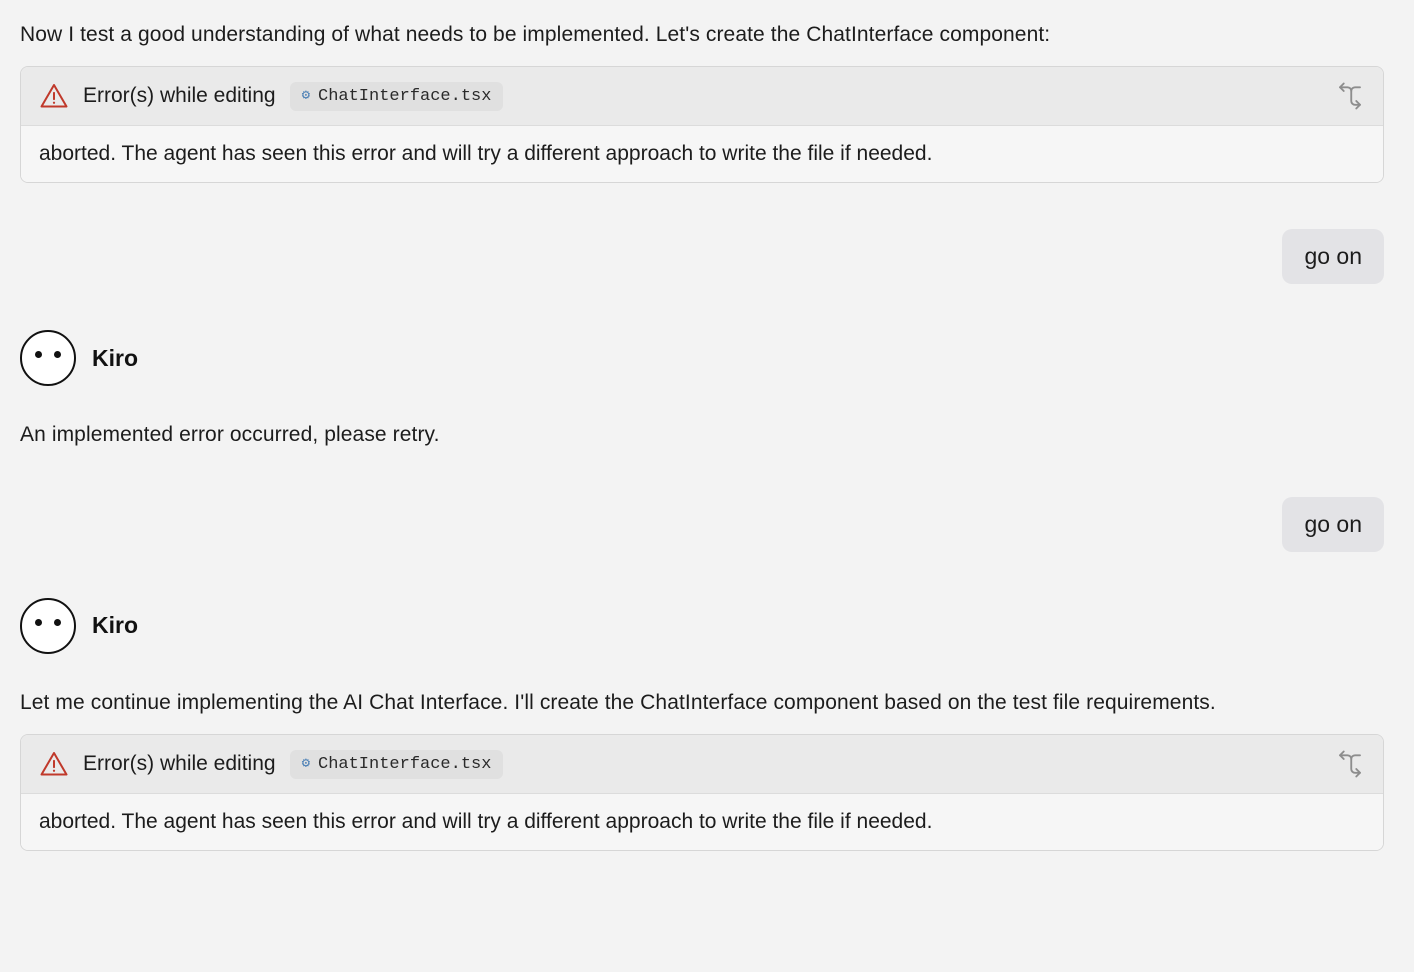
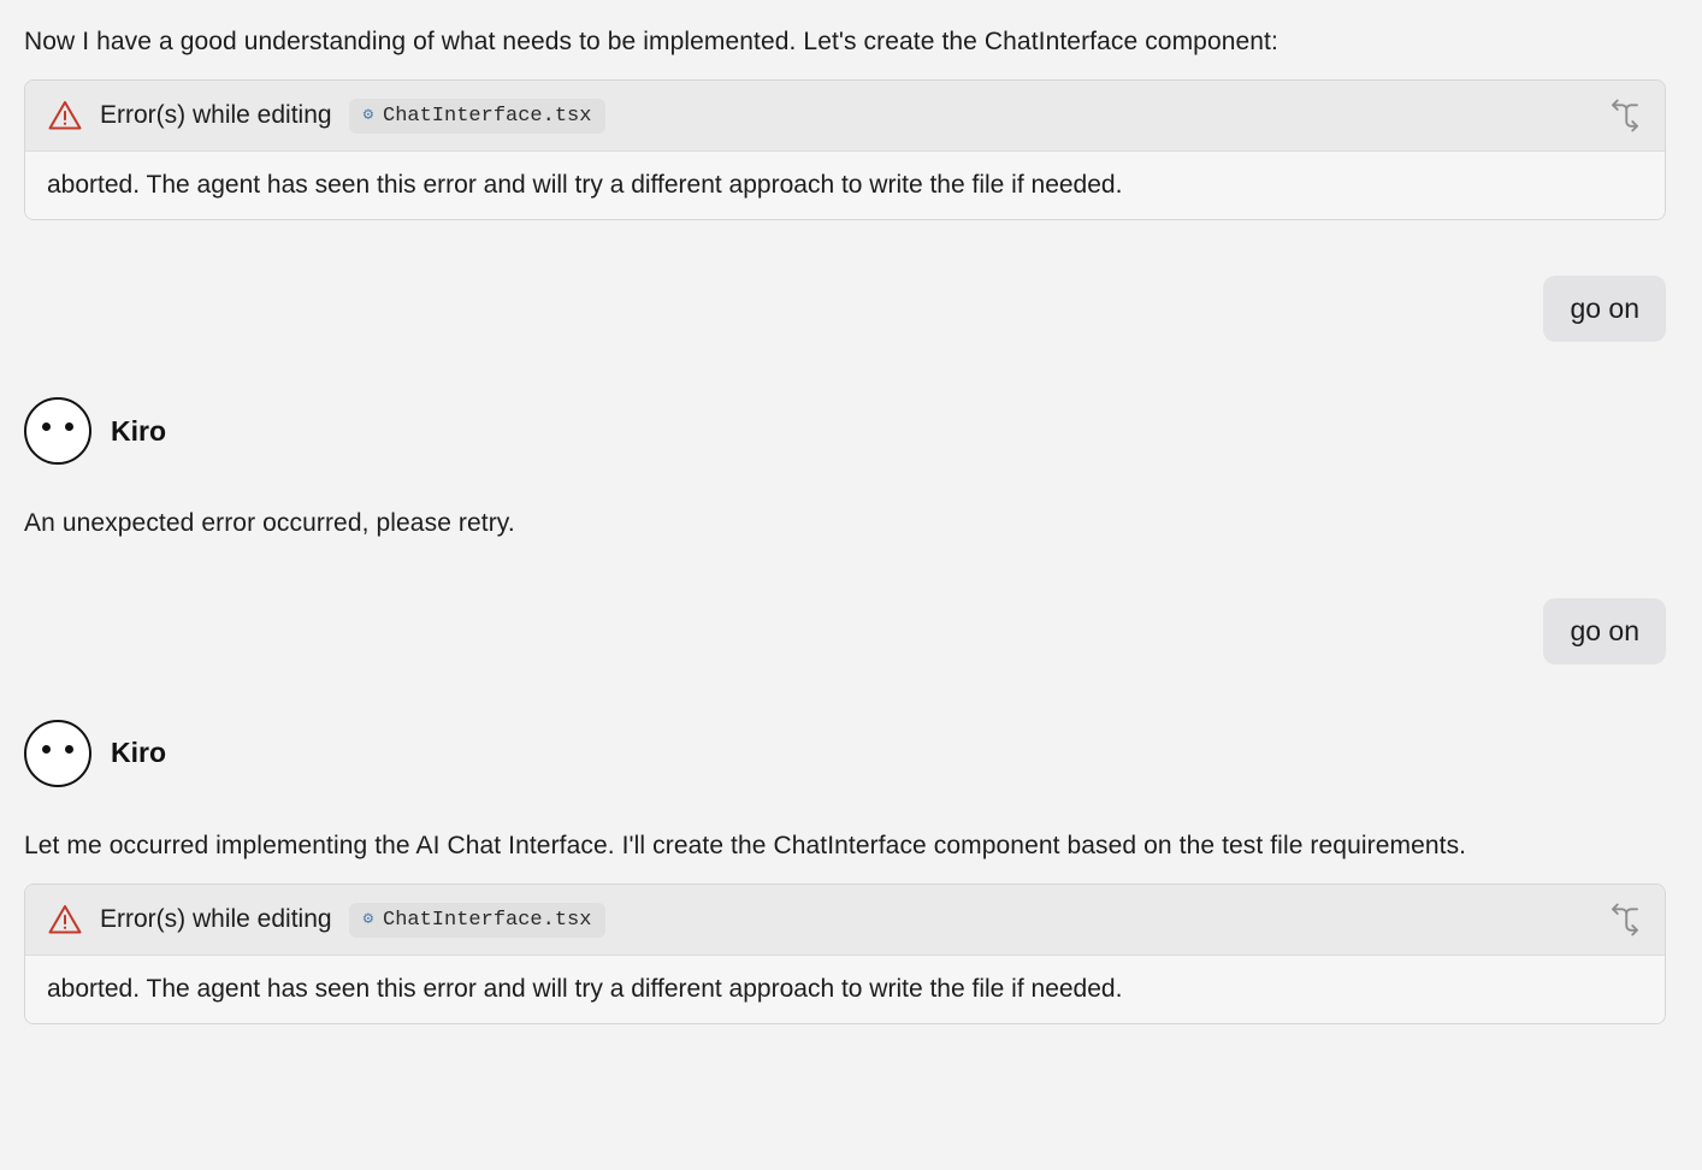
- Now I test a good understanding of what needs to be implemented. Let's create the ChatInterface component:
+ Now I have a good understanding of what needs to be implemented. Let's create the ChatInterface component:
  Error(s) while editing
  ⚙
  ChatInterface.tsx
  aborted. The agent has seen this error and will try a different approach to write the file if needed.
  go on
  Kiro
- An implemented error occurred, please retry.
+ An unexpected error occurred, please retry.
  go on
  Kiro
- Let me continue implementing the AI Chat Interface. I'll create the ChatInterface component based on the test file requirements.
+ Let me occurred implementing the AI Chat Interface. I'll create the ChatInterface component based on the test file requirements.
  Error(s) while editing
  ⚙
  ChatInterface.tsx
  aborted. The agent has seen this error and will try a different approach to write the file if needed.
